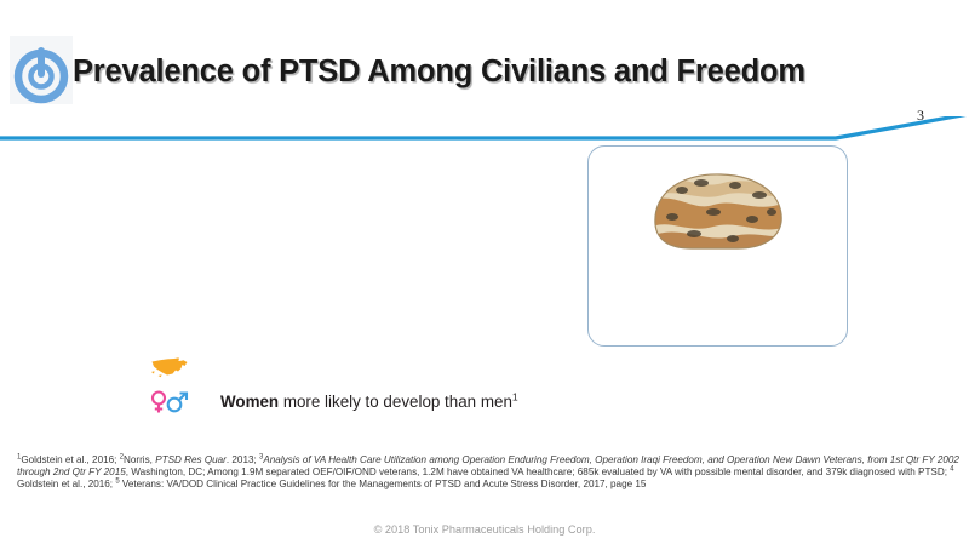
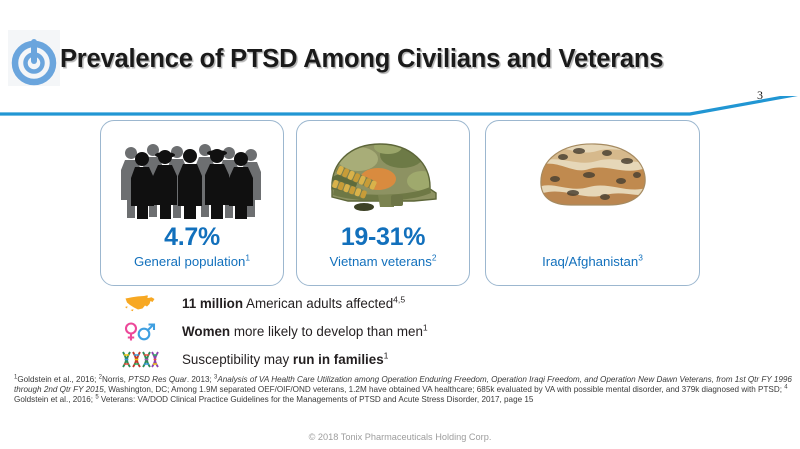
- Prevalence of PTSD Among Civilians and Freedom
+ Prevalence of PTSD Among Civilians and Veterans
  3
+ 4.7%
+ General population1
+ 19-31%
+ Vietnam veterans2
+ Iraq/Afghanistan3
+ 11 million American adults affected4,5
  Women more likely to develop than men1
+ Susceptibility may run in families1
- Goldstein et al., 2016; Norris, PTSD Res Quar. 2013; Analysis of VA Health Care Utilization among Operation Enduring Freedom, Operation Iraqi Freedom, and Operation New Dawn Veterans, from 1st Qtr FY 2002 through 2nd Qtr FY 2015, Washington, DC; Among 1.9M separated OEF/OIF/OND veterans, 1.2M have obtained VA healthcare; 685k evaluated by VA with possible mental disorder, and 379k diagnosed with PTSD; Goldstein et al., 2016; Veterans: VA/DOD Clinical Practice Guidelines for the Managements of PTSD and Acute Stress Disorder, 2017, page 15
+ Goldstein et al., 2016; Norris, PTSD Res Quar. 2013; Analysis of VA Health Care Utilization among Operation Enduring Freedom, Operation Iraqi Freedom, and Operation New Dawn Veterans, from 1st Qtr FY 1996 through 2nd Qtr FY 2015, Washington, DC; Among 1.9M separated OEF/OIF/OND veterans, 1.2M have obtained VA healthcare; 685k evaluated by VA with possible mental disorder, and 379k diagnosed with PTSD; Goldstein et al., 2016; Veterans: VA/DOD Clinical Practice Guidelines for the Managements of PTSD and Acute Stress Disorder, 2017, page 15
  © 2018 Tonix Pharmaceuticals Holding Corp.
